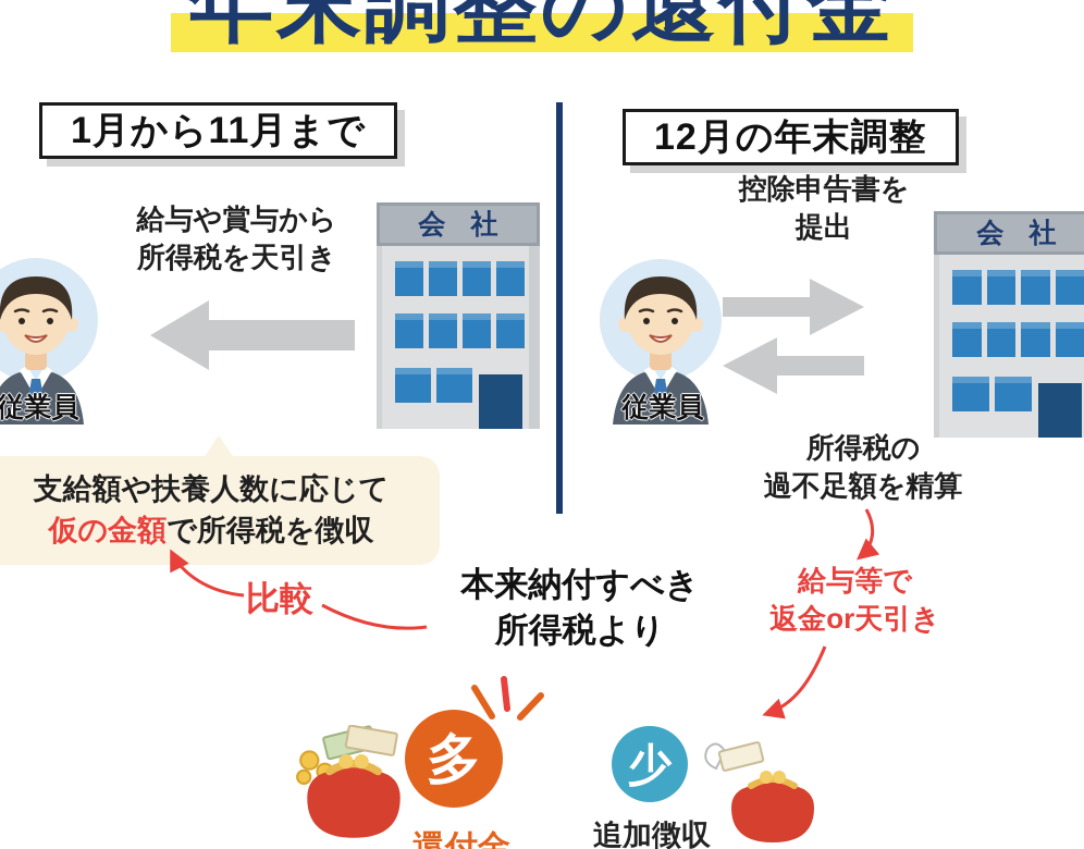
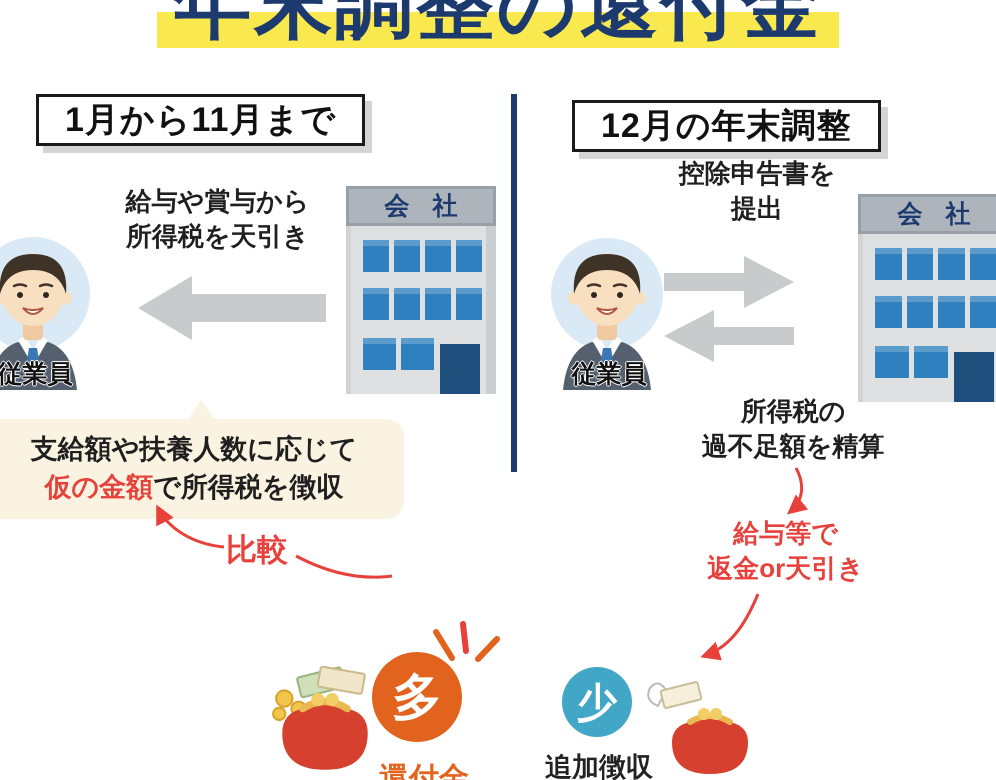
  年末調整の還付金
  1月から11月まで
  12月の年末調整
  給与や賞与から
  所得税を天引き
  従業員
  会 社
  支給額や扶養人数に応じて
  仮の金額で所得税を徴収
  比較
  控除申告書を
  提出
  従業員
  会 社
  所得税の
  過不足額を精算
  給与等で
  返金or天引き
- 本来納付すべき
- 所得税より
  多
  少
  還付金
  追加徴収
